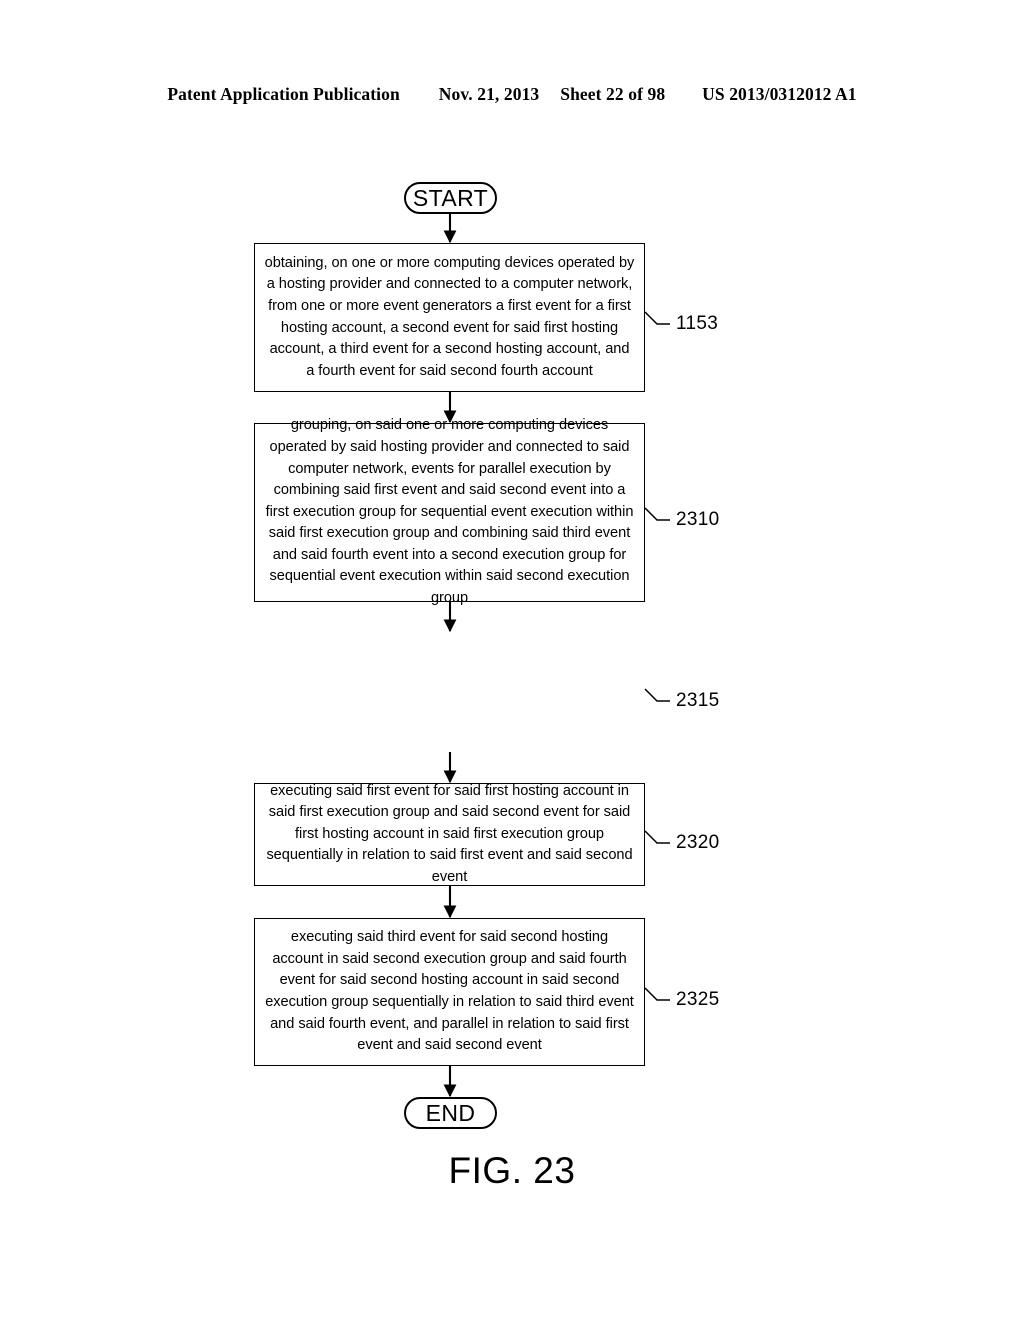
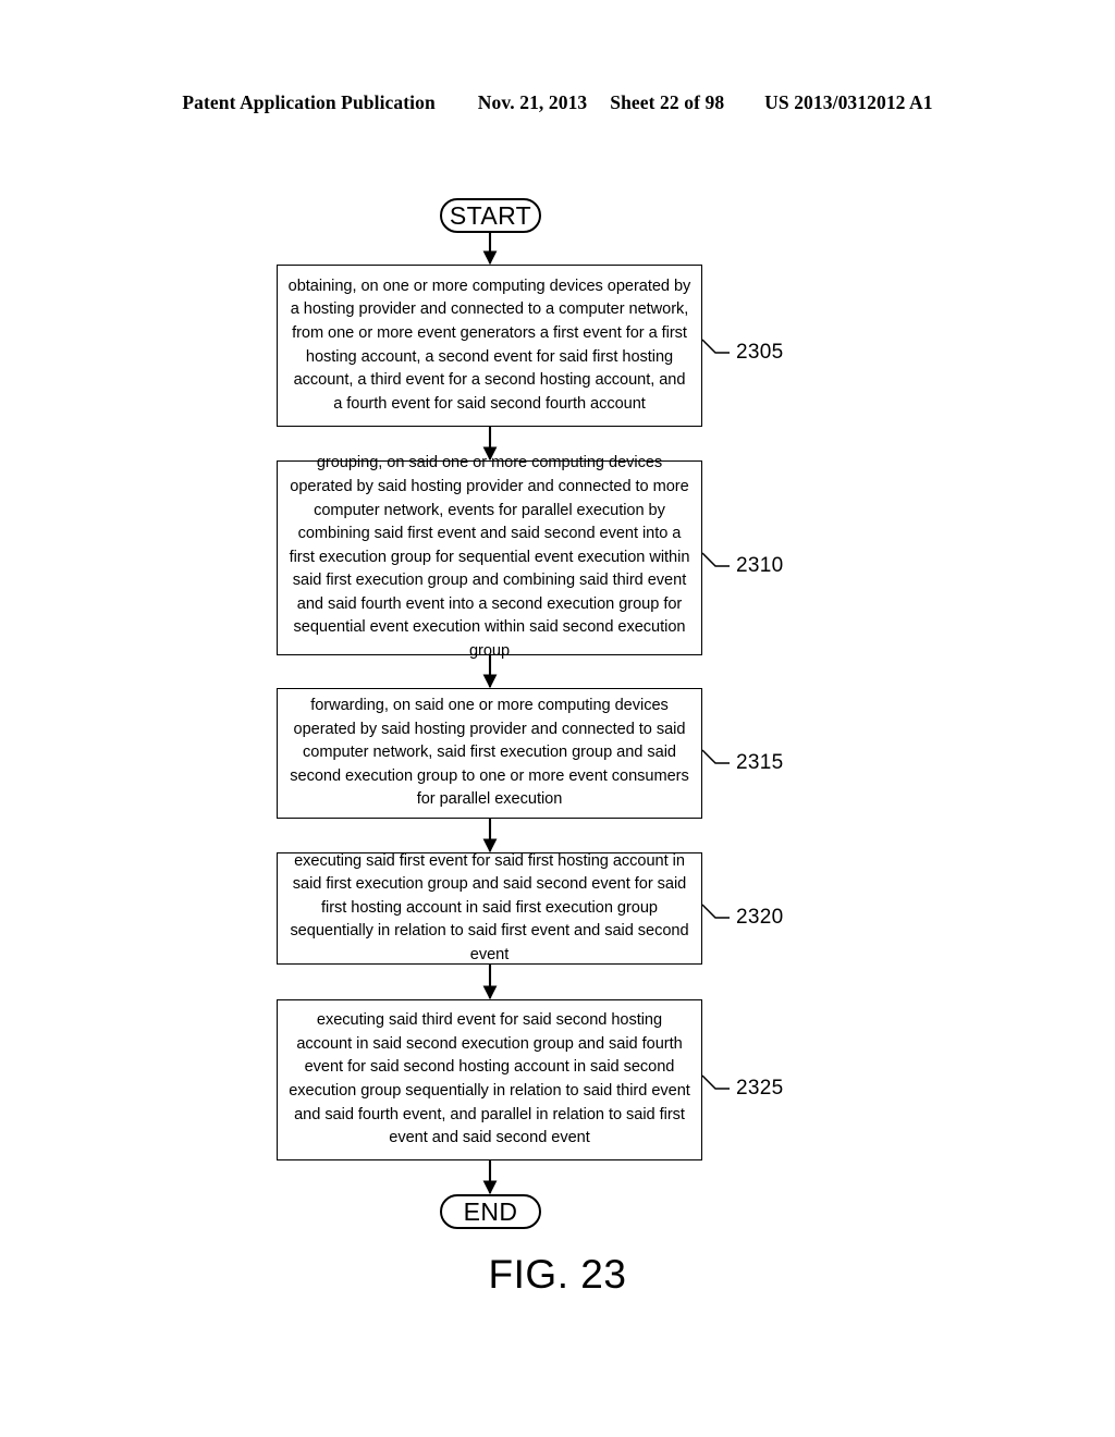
  Patent Application Publication Nov. 21, 2013 Sheet 22 of 98 US 2013/0312012 A1
  START
  obtaining, on one or more computing devices operated by a hosting provider and connected to a computer network, from one or more event generators a first event for a first hosting account, a second event for said first hosting account, a third event for a second hosting account, and a fourth event for said second fourth account
- 1153
+ 2305
- grouping, on said one or more computing devices operated by said hosting provider and connected to said computer network, events for parallel execution by combining said first event and said second event into a first execution group for sequential event execution within said first execution group and combining said third event and said fourth event into a second execution group for sequential event execution within said second execution group
+ grouping, on said one or more computing devices operated by said hosting provider and connected to more computer network, events for parallel execution by combining said first event and said second event into a first execution group for sequential event execution within said first execution group and combining said third event and said fourth event into a second execution group for sequential event execution within said second execution group
  2310
+ forwarding, on said one or more computing devices operated by said hosting provider and connected to said computer network, said first execution group and said second execution group to one or more event consumers for parallel execution
  2315
  executing said first event for said first hosting account in said first execution group and said second event for said first hosting account in said first execution group sequentially in relation to said first event and said second event
  2320
  executing said third event for said second hosting account in said second execution group and said fourth event for said second hosting account in said second execution group sequentially in relation to said third event and said fourth event, and parallel in relation to said first event and said second event
  2325
  END
  FIG. 23
